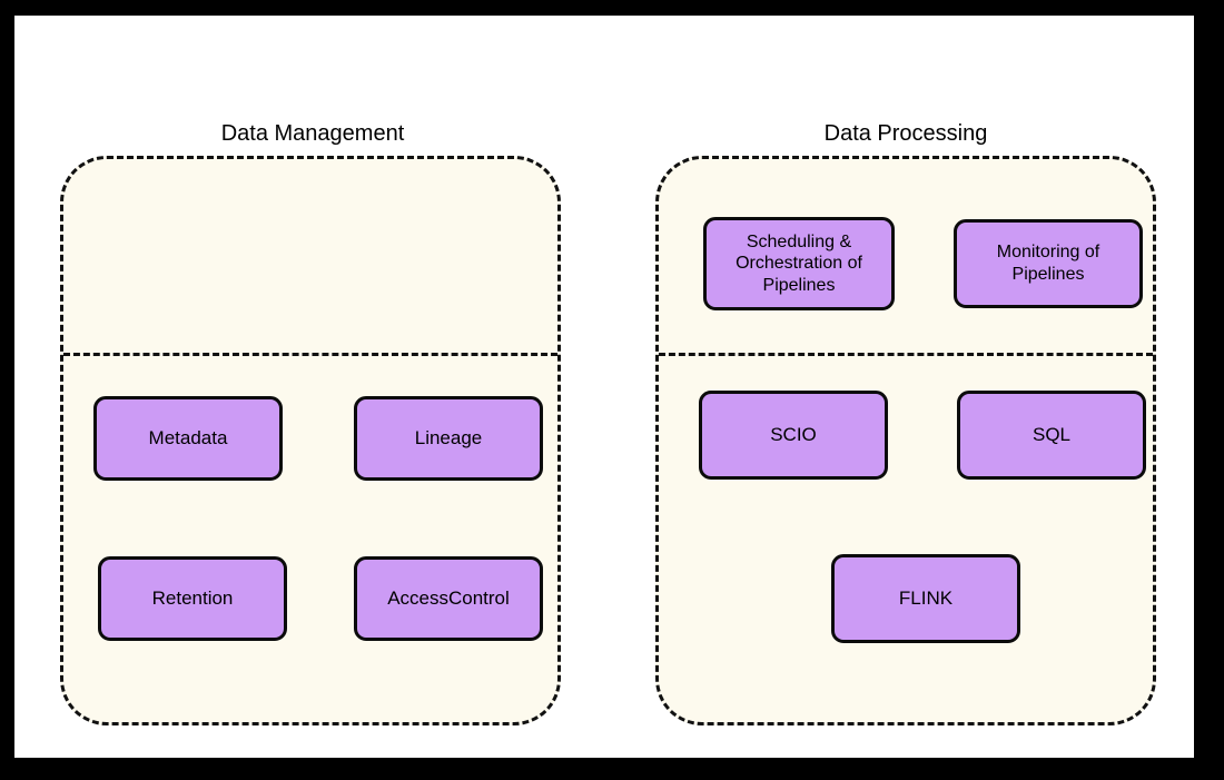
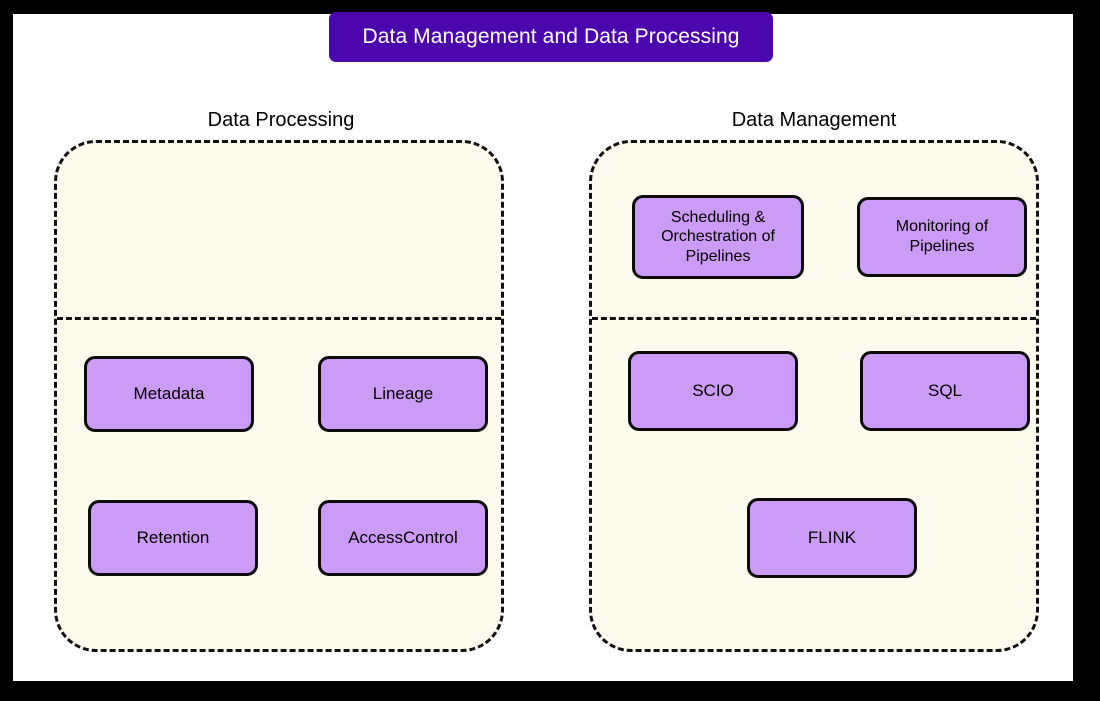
+ Data Management and Data Processing
- Data Management
+ Data Processing
  Metadata
  Lineage
  Retention
  AccessControl
- Data Processing
+ Data Management
  Scheduling &
  Orchestration of
  Pipelines
  Monitoring of
  Pipelines
  SCIO
  SQL
  FLINK
